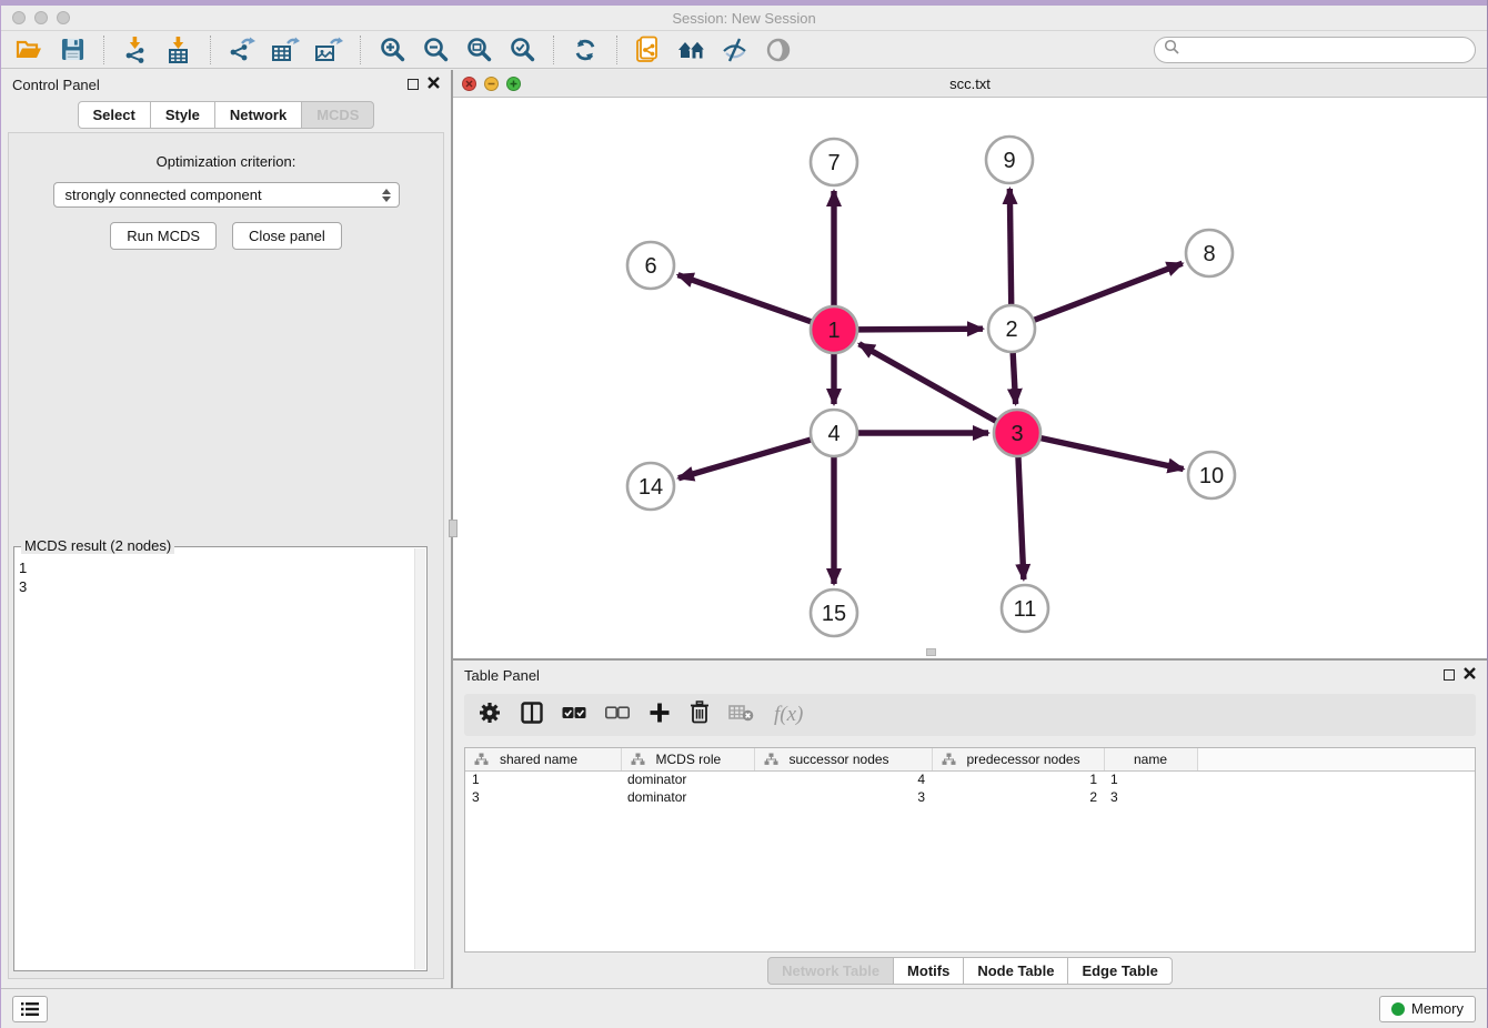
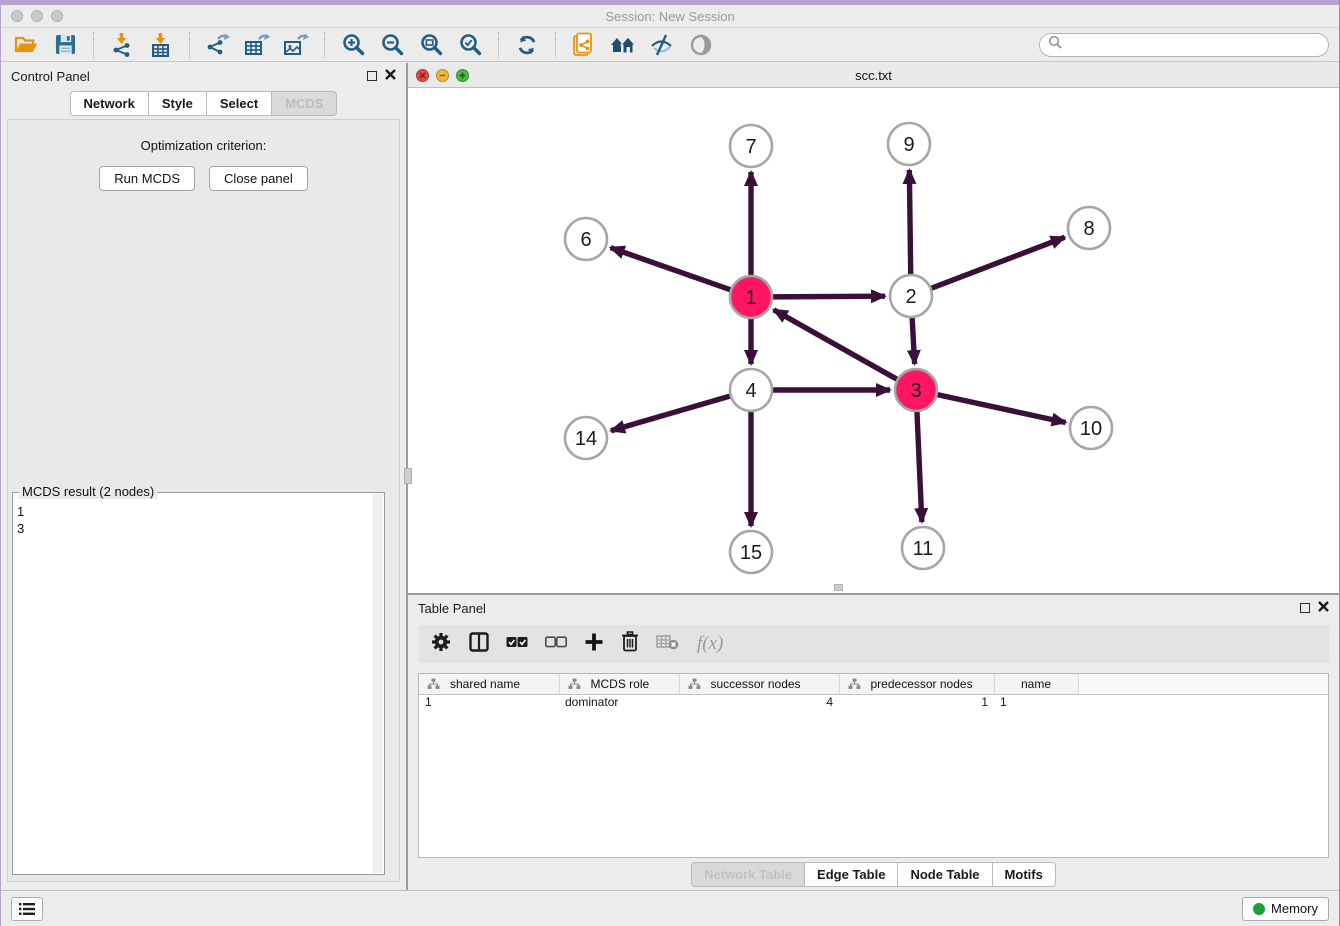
  Session: New Session
  Control Panel
- Select
+ Network
  Style
- Network
+ Select
  MCDS
  Optimization criterion:
- strongly connected component
  Run MCDS
  Close panel
  MCDS result (2 nodes)
  1
  3
  scc.txt
  7
  9
  6
  8
  1
  2
  4
  3
  14
  10
  15
  11
  Table Panel
  f(x)
  shared name	MCDS role	successor nodes	predecessor nodes	name
  1	dominator	4	1	1
- 3	dominator	3	2	3
  Network Table
- Motifs
+ Edge Table
  Node Table
- Edge Table
+ Motifs
  Memory
